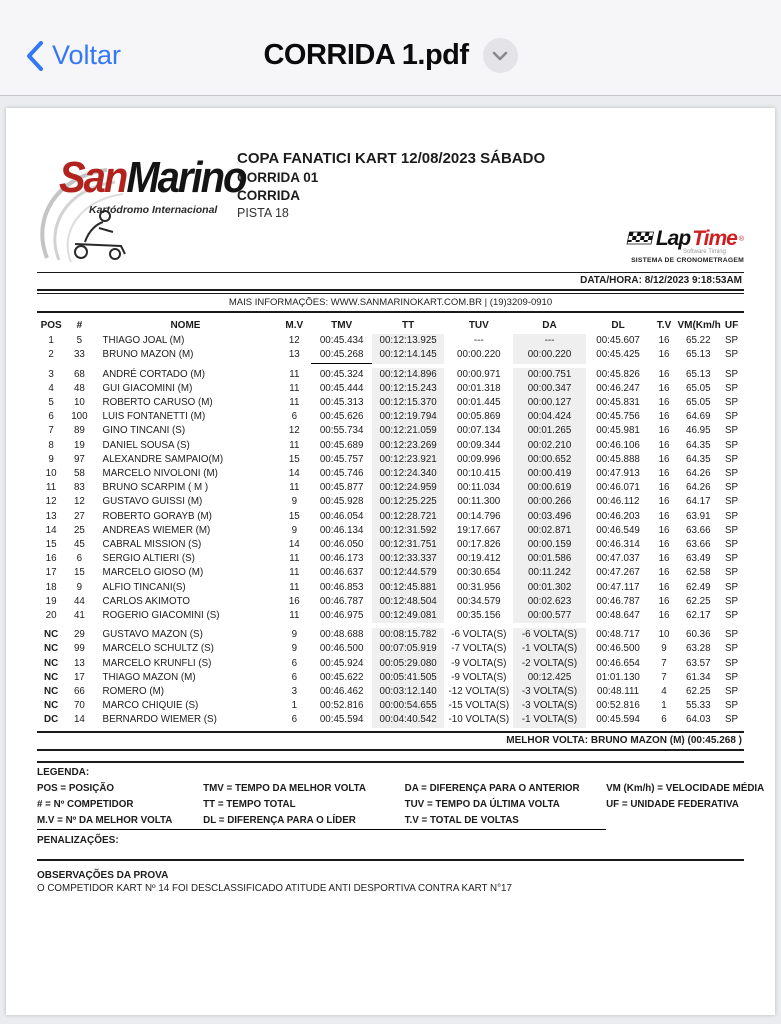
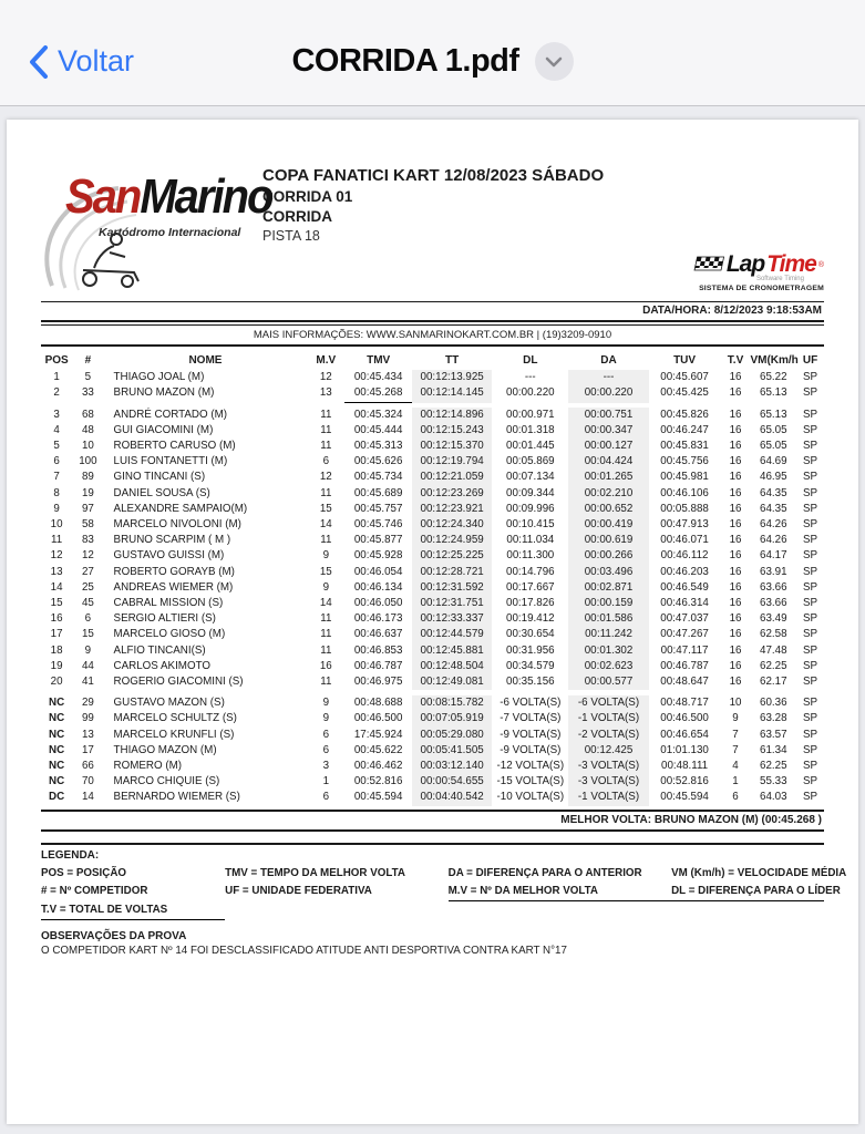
  Voltar
  CORRIDA 1.pdf
  SanMarino
  Kartódromo Internacional
  COPA FANATICI KART 12/08/2023 SÁBADO
  CORRIDA 01
  CORRIDA
  PISTA 18
  Lap
  Time
  DATA/HORA: 8/12/2023 9:18:53AM
  MAIS INFORMAÇÕES: WWW.SANMARINOKART.COM.BR | (19)3209-0910
  POS
  #
  NOME
  M.V
  TMV
  TT
- TUV
+ DL
  DA
- DL
+ TUV
  T.V
  VM(Km/h
  UF
  1
  5
  THIAGO JOAL (M)
  12
  00:45.434
  00:12:13.925
  ---
  ---
  00:45.607
  16
  65.22
  SP
  2
  33
  BRUNO MAZON (M)
  13
  00:45.268
  00:12:14.145
  00:00.220
  00:00.220
  00:45.425
  16
  65.13
  SP
  3
  68
  ANDRÉ CORTADO (M)
  11
  00:45.324
  00:12:14.896
  00:00.971
  00:00.751
  00:45.826
  16
  65.13
  SP
  4
  48
  GUI GIACOMINI (M)
  11
  00:45.444
  00:12:15.243
  00:01.318
  00:00.347
  00:46.247
  16
  65.05
  SP
  5
  10
  ROBERTO CARUSO (M)
  11
  00:45.313
  00:12:15.370
  00:01.445
  00:00.127
  00:45.831
  16
  65.05
  SP
  6
  100
  LUIS FONTANETTI (M)
  6
  00:45.626
  00:12:19.794
  00:05.869
  00:04.424
  00:45.756
  16
  64.69
  SP
  7
  89
  GINO TINCANI (S)
  12
- 00:55.734
+ 00:45.734
  00:12:21.059
  00:07.134
  00:01.265
  00:45.981
  16
  46.95
  SP
  8
  19
  DANIEL SOUSA (S)
  11
  00:45.689
  00:12:23.269
  00:09.344
  00:02.210
  00:46.106
  16
  64.35
  SP
  9
  97
  ALEXANDRE SAMPAIO(M)
  15
  00:45.757
  00:12:23.921
  00:09.996
  00:00.652
- 00:45.888
+ 00:05.888
  16
  64.35
  SP
  10
  58
  MARCELO NIVOLONI (M)
  14
  00:45.746
  00:12:24.340
  00:10.415
  00:00.419
  00:47.913
  16
  64.26
  SP
  11
  83
  BRUNO SCARPIM ( M )
  11
  00:45.877
  00:12:24.959
  00:11.034
  00:00.619
  00:46.071
  16
  64.26
  SP
  12
  12
  GUSTAVO GUISSI (M)
  9
  00:45.928
  00:12:25.225
  00:11.300
  00:00.266
  00:46.112
  16
  64.17
  SP
  13
  27
  ROBERTO GORAYB (M)
  15
  00:46.054
  00:12:28.721
  00:14.796
  00:03.496
  00:46.203
  16
  63.91
  SP
  14
  25
  ANDREAS WIEMER (M)
  9
  00:46.134
  00:12:31.592
- 19:17.667
+ 00:17.667
  00:02.871
  00:46.549
  16
  63.66
  SP
  15
  45
  CABRAL MISSION (S)
  14
  00:46.050
  00:12:31.751
  00:17.826
  00:00.159
  00:46.314
  16
  63.66
  SP
  16
  6
  SERGIO ALTIERI (S)
  11
  00:46.173
  00:12:33.337
  00:19.412
  00:01.586
  00:47.037
  16
  63.49
  SP
  17
  15
  MARCELO GIOSO (M)
  11
  00:46.637
  00:12:44.579
  00:30.654
  00:11.242
  00:47.267
  16
  62.58
  SP
  18
  9
  ALFIO TINCANI(S)
  11
  00:46.853
  00:12:45.881
  00:31.956
  00:01.302
  00:47.117
  16
- 62.49
+ 47.48
  SP
  19
  44
  CARLOS AKIMOTO
  16
  00:46.787
  00:12:48.504
  00:34.579
  00:02.623
  00:46.787
  16
  62.25
  SP
  20
  41
  ROGERIO GIACOMINI (S)
  11
  00:46.975
  00:12:49.081
  00:35.156
  00:00.577
  00:48.647
  16
  62.17
  SP
  NC
  29
  GUSTAVO MAZON (S)
  9
  00:48.688
  00:08:15.782
  -6 VOLTA(S)
  -6 VOLTA(S)
  00:48.717
  10
  60.36
  SP
  NC
  99
  MARCELO SCHULTZ (S)
  9
  00:46.500
  00:07:05.919
  -7 VOLTA(S)
  -1 VOLTA(S)
  00:46.500
  9
  63.28
  SP
  NC
  13
  MARCELO KRUNFLI (S)
  6
- 00:45.924
+ 17:45.924
  00:05:29.080
  -9 VOLTA(S)
  -2 VOLTA(S)
  00:46.654
  7
  63.57
  SP
  NC
  17
  THIAGO MAZON (M)
  6
  00:45.622
  00:05:41.505
  -9 VOLTA(S)
  00:12.425
  01:01.130
  7
  61.34
  SP
  NC
  66
  ROMERO (M)
  3
  00:46.462
  00:03:12.140
  -12 VOLTA(S)
  -3 VOLTA(S)
  00:48.111
  4
  62.25
  SP
  NC
  70
  MARCO CHIQUIE (S)
  1
  00:52.816
  00:00:54.655
  -15 VOLTA(S)
  -3 VOLTA(S)
  00:52.816
  1
  55.33
  SP
  DC
  14
  BERNARDO WIEMER (S)
  6
  00:45.594
  00:04:40.542
  -10 VOLTA(S)
  -1 VOLTA(S)
  00:45.594
  6
  64.03
  SP
  MELHOR VOLTA: BRUNO MAZON (M) (00:45.268 )
  LEGENDA:
  POS = POSIÇÃO
  TMV = TEMPO DA MELHOR VOLTA
  DA = DIFERENÇA PARA O ANTERIOR
  VM (Km/h) = VELOCIDADE MÉDIA
  # = Nº COMPETIDOR
- TT = TEMPO TOTAL
- TUV = TEMPO DA ÚLTIMA VOLTA
  UF = UNIDADE FEDERATIVA
  M.V = Nº DA MELHOR VOLTA
  DL = DIFERENÇA PARA O LÍDER
  T.V = TOTAL DE VOLTAS
- PENALIZAÇÕES:
  OBSERVAÇÕES DA PROVA
  O COMPETIDOR KART Nº 14 FOI DESCLASSIFICADO ATITUDE ANTI DESPORTIVA CONTRA KART N°17
